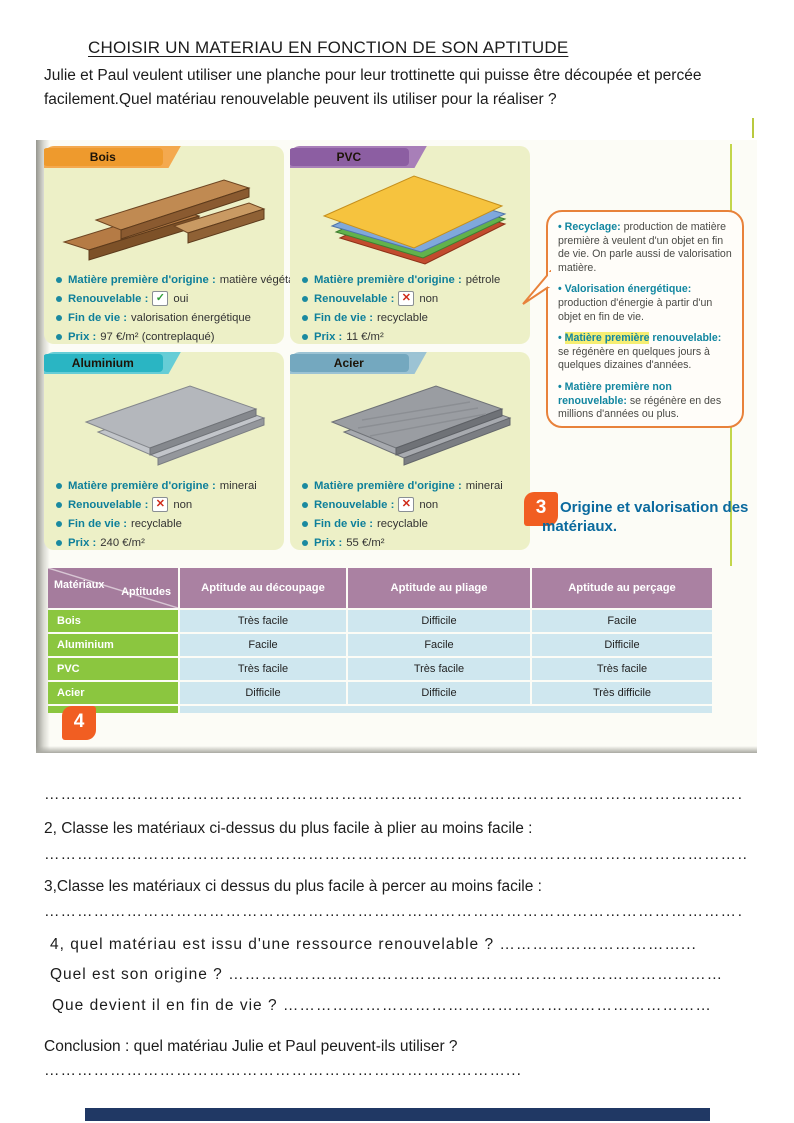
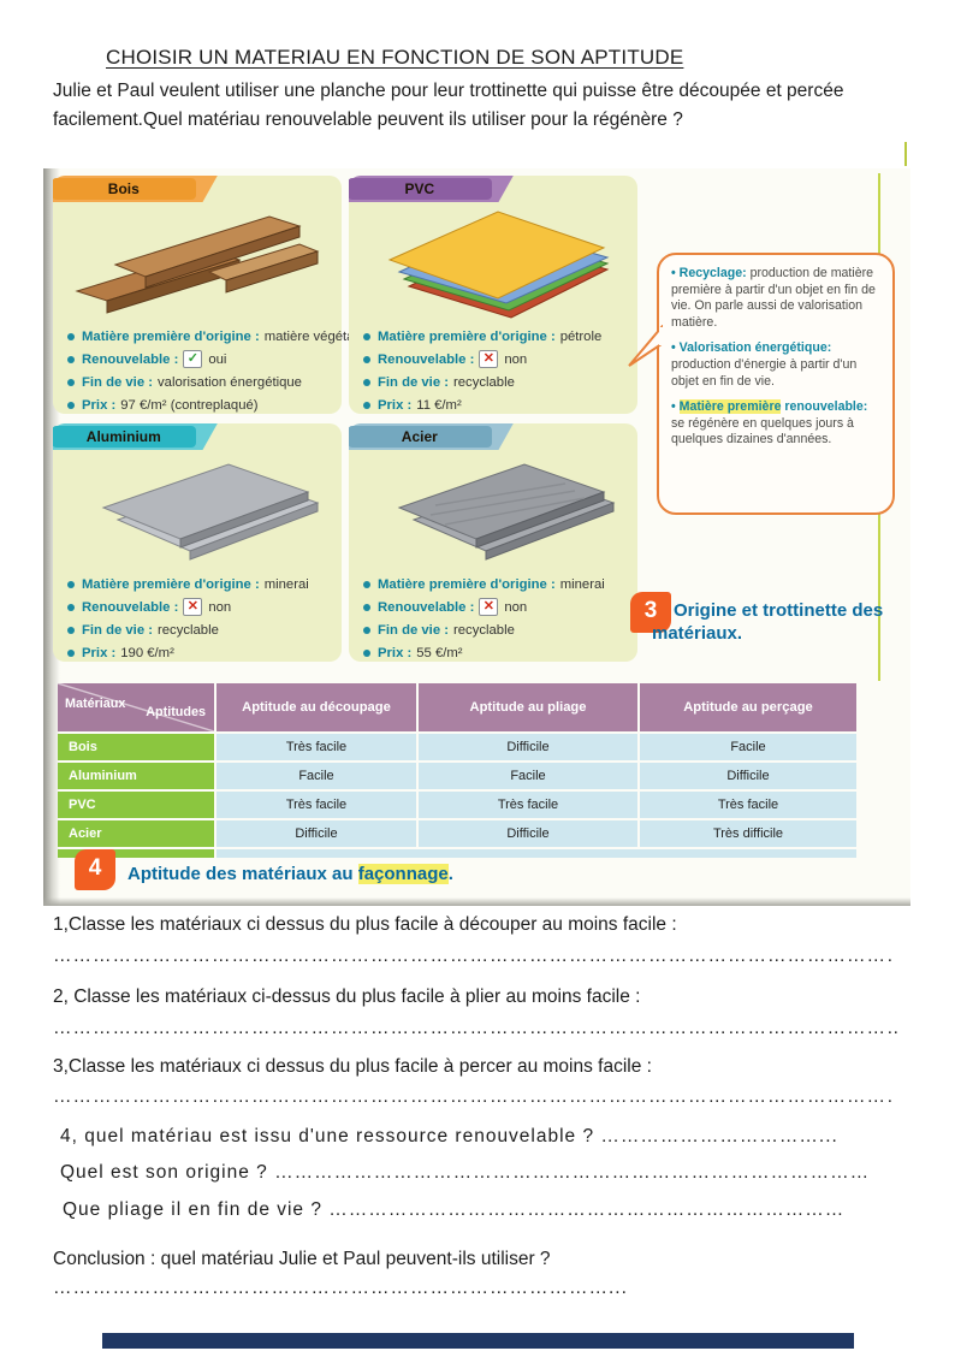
  CHOISIR UN MATERIAU EN FONCTION DE SON APTITUDE
- Julie et Paul veulent utiliser une planche pour leur trottinette qui puisse être découpée et percée facilement.Quel matériau renouvelable peuvent ils utiliser pour la réaliser ?
+ Julie et Paul veulent utiliser une planche pour leur trottinette qui puisse être découpée et percée facilement.Quel matériau renouvelable peuvent ils utiliser pour la régénère ?
  Bois
  Matière première d'origine :
  matière végét
  Renouvelable :
  ✓
  oui
  Fin de vie :
  valorisation énergétique
  Prix :
  97 €/m² (contreplaqué)
  PVC
  Matière première d'origine :
  pétrole
  Renouvelable :
  ✕
  non
  Fin de vie :
  recyclable
  Prix :
  11 €/m²
  Aluminium
  Matière première d'origine :
  minerai
  Renouvelable :
  ✕
  non
  Fin de vie :
  recyclable
  Prix :
- 240 €/m²
+ 190 €/m²
  Acier
  Matière première d'origine :
  minerai
  Renouvelable :
  ✕
  non
  Fin de vie :
  recyclable
  Prix :
  55 €/m²
- • Recyclage: production de matière première à veulent d'un objet en fin de vie. On parle aussi de valorisation matière.
+ • Recyclage: production de matière première à partir d'un objet en fin de vie. On parle aussi de valorisation matière.
  • Valorisation énergétique: production d'énergie à partir d'un objet en fin de vie.
  • Matière première renouvelable: se régénère en quelques jours à quelques dizaines d'années.
- • Matière première non renouvelable: se régénère en des millions d'années ou plus.
  3
- Origine et valorisation des matériaux.
+ Origine et trottinette des matériaux.
  Aptitudes
  Matériaux
  Aptitude au découpage
  Aptitude au pliage
  Aptitude au perçage
  Bois
  Très facile
  Difficile
  Facile
  Aluminium
  Facile
  Facile
  Difficile
  PVC
  Très facile
  Très facile
  Très facile
  Acier
  Difficile
  Difficile
  Très difficile
  4
+ Aptitude des matériaux au façonnage.
+ 1,Classe les matériaux ci dessus du plus facile à découper au moins facile :
  ………………………………………………………………………………………………………………
  2, Classe les matériaux ci-dessus du plus facile à plier au moins facile :
  …………………………………………………………………………………………………………………
  3,Classe les matériaux ci dessus du plus facile à percer au moins facile :
  ………………………………………………………………………………………………………………
  4, quel matériau est issu d'une ressource renouvelable ? ……………………………...
  Quel est son origine ? ………………………………………………………………………………
- Que devient il en fin de vie ? ……………………………………………………………………
+ Que pliage il en fin de vie ? ……………………………………………………………………
  Conclusion : quel matériau Julie et Paul peuvent-ils utiliser ?
  …………………………………………………………………………...
